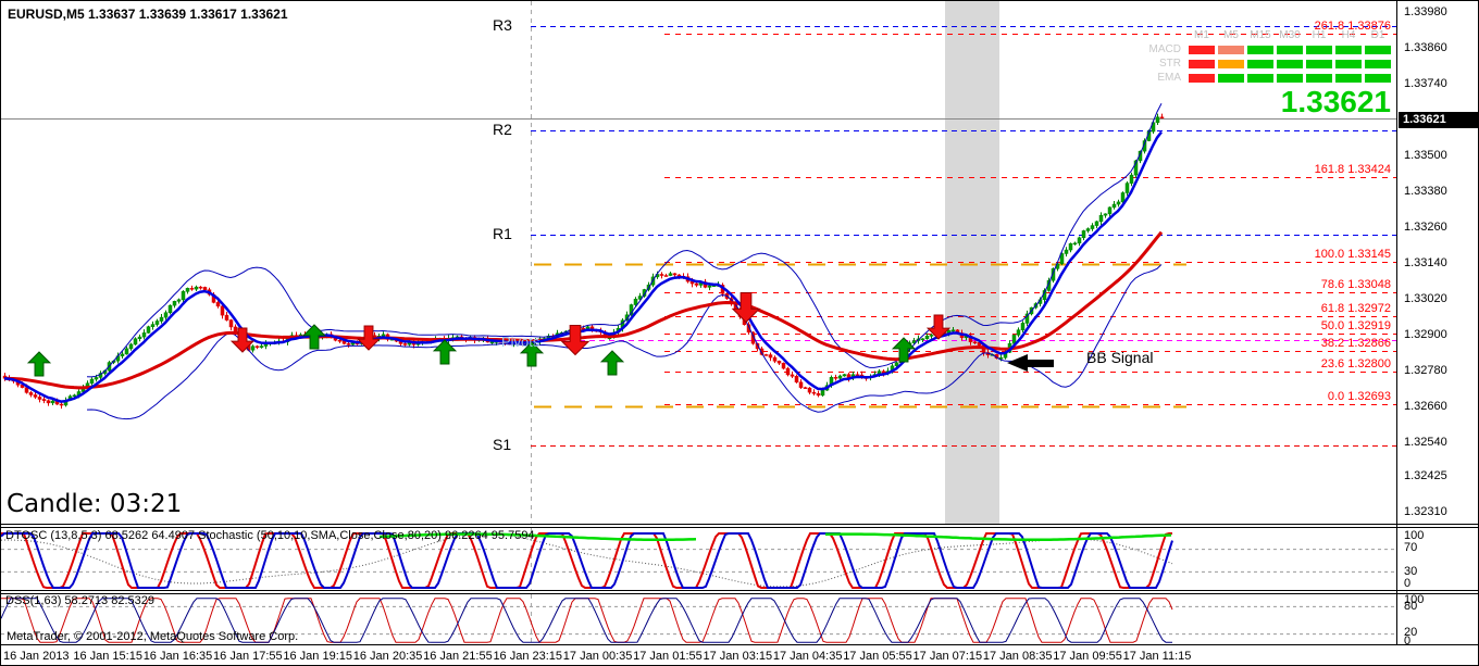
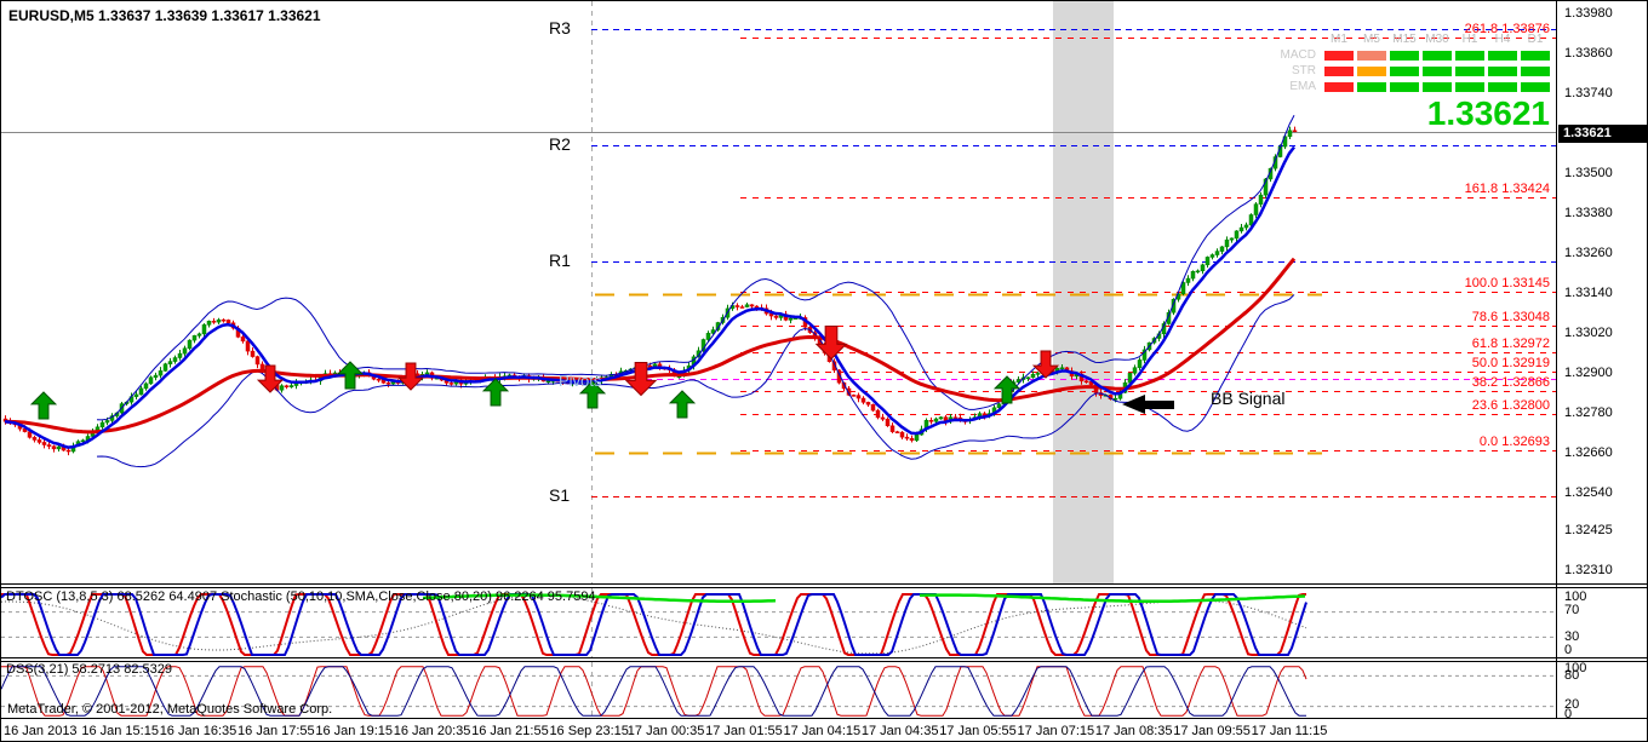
  EURUSD,M5 1.33637 1.33639 1.33617 1.33621
  Pivots
  BB Signal
- Candle: 03:21
  MetaTrader, © 2001-2012, MetaQuotes Software Corp.
  DTOSC (13,8,5,3) 68.5262 64.4907 Stochastic (50,10,10,SMA,Close,Close,80,20) 96.2264 95.7594
- DSS(1,63) 58.2713 82.5329
+ DSS(3,21) 58.2713 82.5329
  M1
  M5
  M15
  M30
  H1
  H4
  D1
  MACD
  STR
  EMA
  1.33621
  1.33621
  R3
  R2
  R1
  S1
  261.8 1.33876
  161.8 1.33424
  100.0 1.33145
  78.6 1.33048
  61.8 1.32972
  50.0 1.32919
  38.2 1.32866
  23.6 1.32800
  0.0 1.32693
  1.33980
  1.33860
  1.33740
  1.33500
  1.33380
  1.33260
  1.33140
  1.33020
  1.32900
  1.32780
  1.32660
  1.32540
  1.32425
  1.32310
  16 Jan 2013
  16 Jan 15:15
  16 Jan 16:35
  16 Jan 17:55
  16 Jan 19:15
  16 Jan 20:35
  16 Jan 21:55
- 16 Jan 23:15
+ 16 Sep 23:15
  17 Jan 00:35
  17 Jan 01:55
- 17 Jan 03:15
+ 17 Jan 04:15
  17 Jan 04:35
  17 Jan 05:55
  17 Jan 07:15
  17 Jan 08:35
  17 Jan 09:55
  17 Jan 11:15
  100
  70
  30
  0
  100
  80
  20
  0
